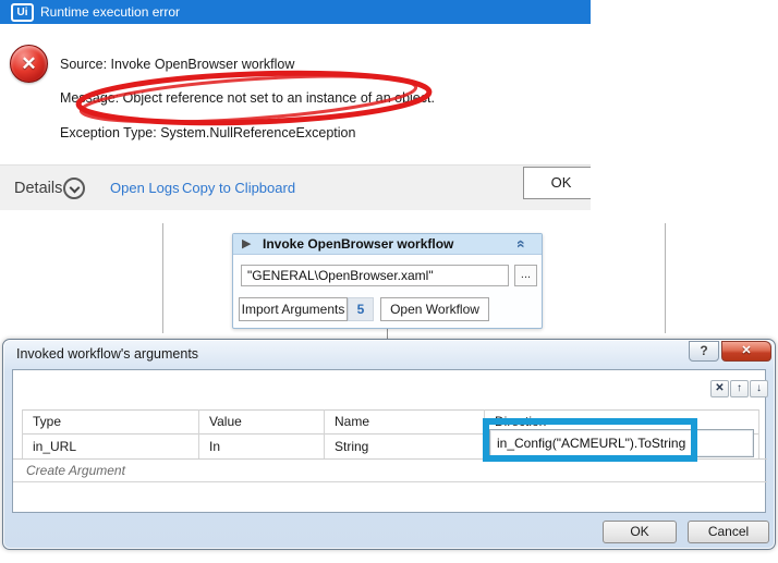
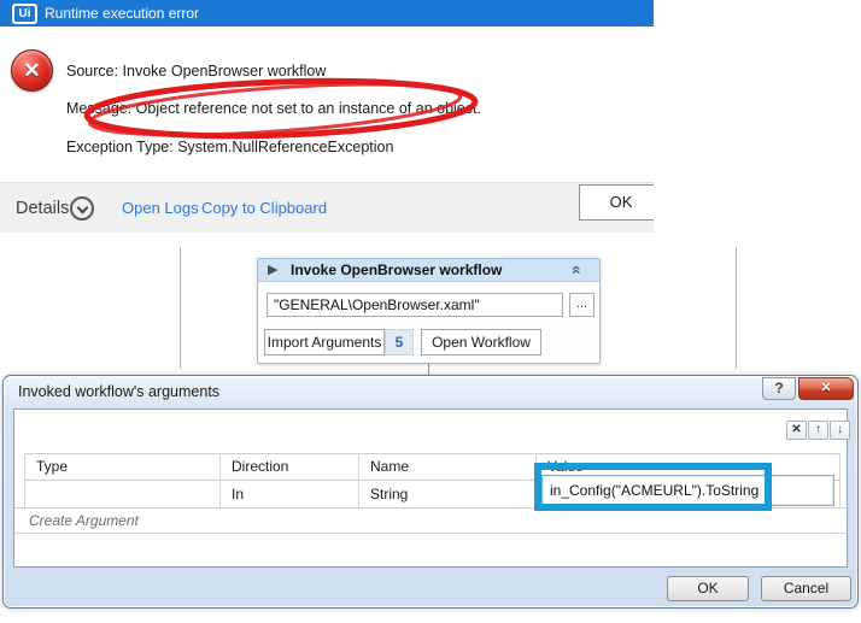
  Ui
  Runtime execution error
  ✕
  Source: Invoke OpenBrowser workflow
  Meage: Object reference not set to an instance of an objet.
  Exception Type: System.NullReferenceException
  Details
  Open Logs
  Copy to Clipboard
  OK
  ▶
  Invoke OpenBrowser workflow
  "GENERAL\OpenBrowser.xaml"
  ...
  Import Arguments
  5
  Open Workflow
  Invoked workflow's arguments
  ?
  ✕
  ✕
  ↑
  ↓
  Type
- Value
+ Direction
  Name
- Direction
+ Value
- in_URL
  In
  String
  in_Config("ACMEURL").ToString
  Create Argument
  OK
  Cancel
